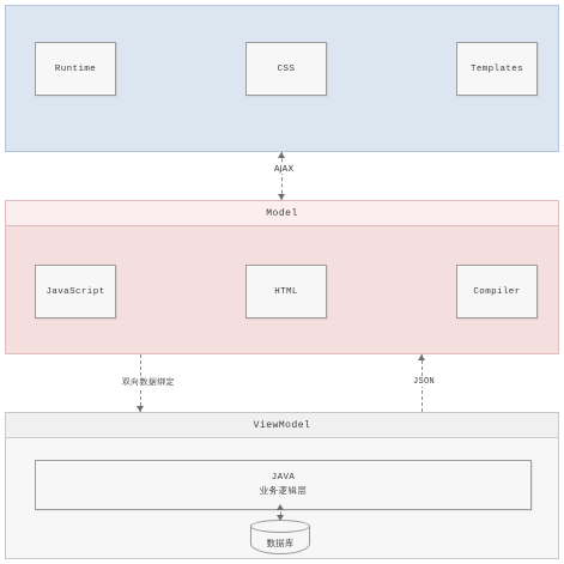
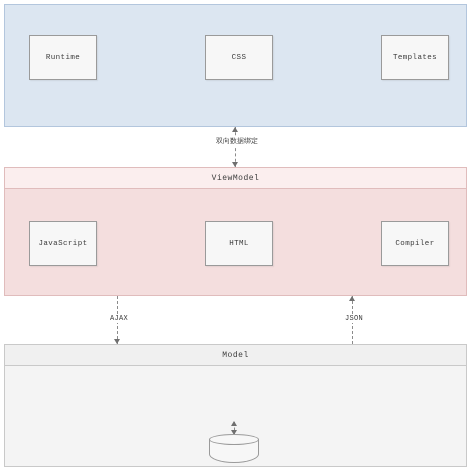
  Runtime
  CSS
  Templates
- AJAX
+ 双向数据绑定
- Model
+ ViewModel
  JavaScript
  HTML
  Compiler
- 双向数据绑定
+ AJAX
  JSON
- ViewModel
+ Model
- JAVA
- 业务逻辑层
- 数据库
